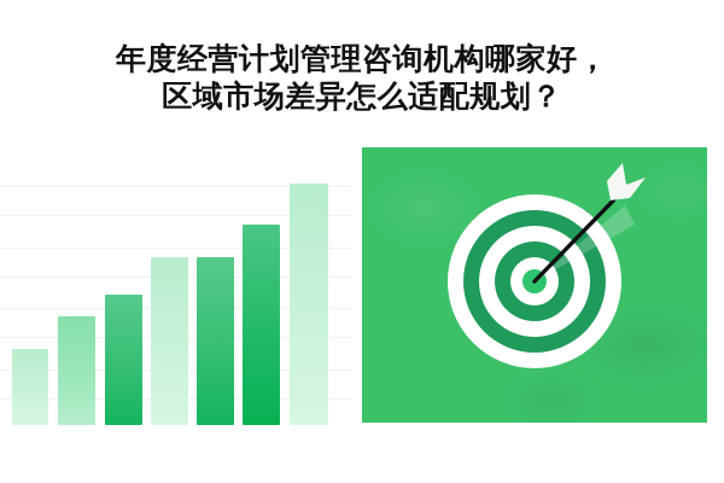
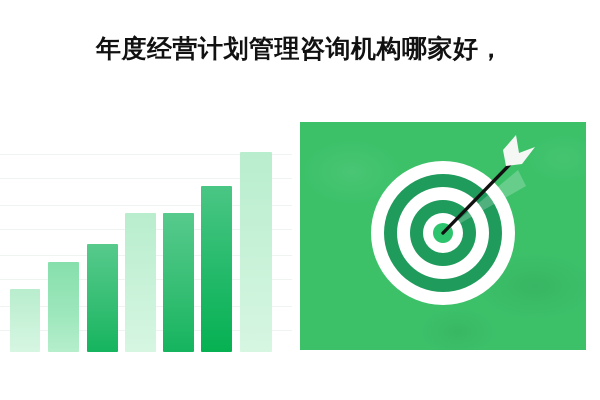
  年度经营计划管理咨询机构哪家好，
- 区域市场差异怎么适配规划？
